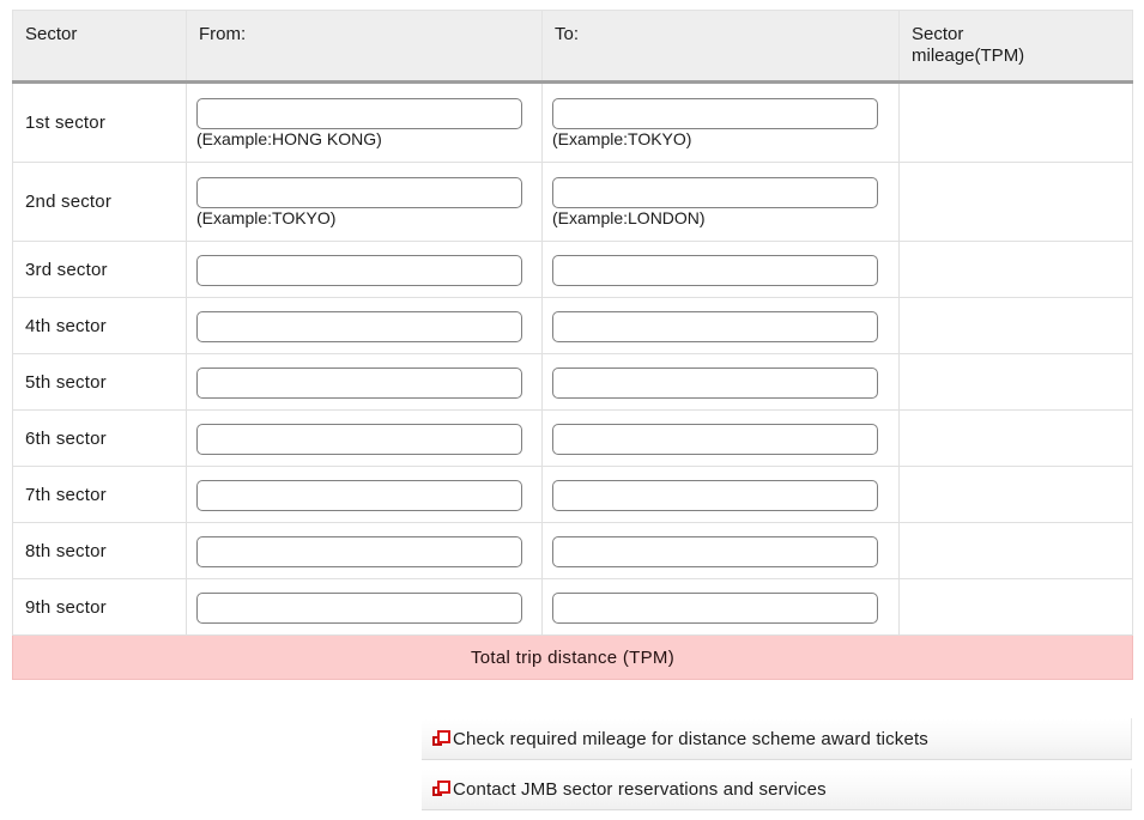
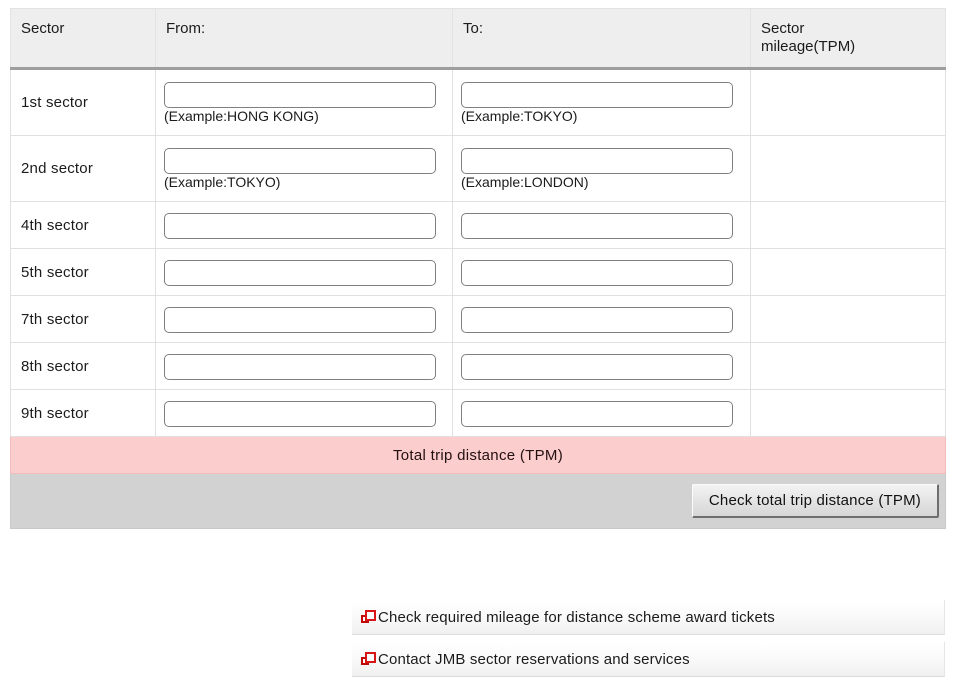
  Sector	From:	To:	Sectormileage(TPM)
  1st sector	(Example:HONG KONG)	(Example:TOKYO)
  2nd sector	(Example:TOKYO)	(Example:LONDON)
- 3rd sector
  4th sector
  5th sector
- 6th sector
  7th sector
  8th sector
  9th sector
  Total trip distance (TPM)
+ Check total trip distance (TPM)
  Check required mileage for distance scheme award tickets
  Contact JMB sector reservations and services
